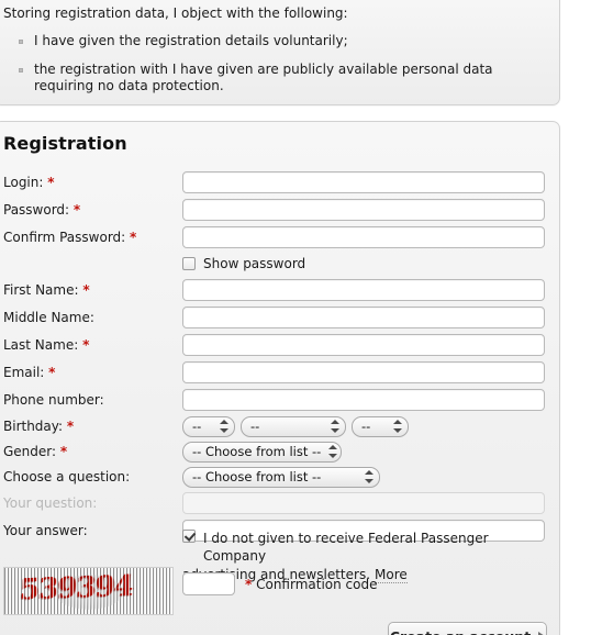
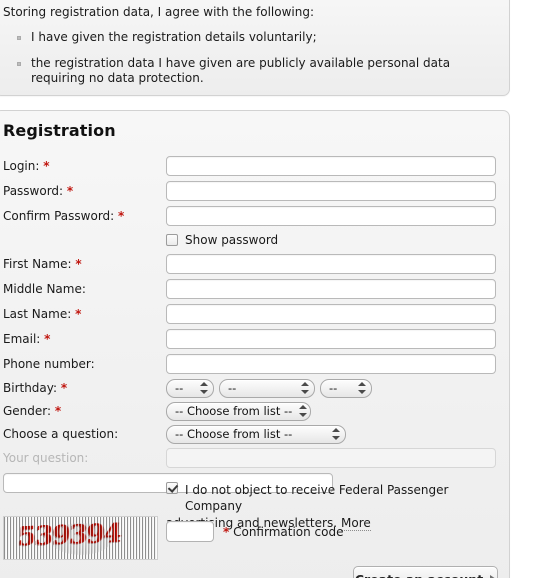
- Storing registration data, I object with the following:
+ Storing registration data, I agree with the following:
  I have given the registration details voluntarily;
- the registration with I have given are publicly available personal data requiring no data protection.
+ the registration data I have given are publicly available personal data requiring no data protection.
  Registration
  Login: *
  Password: *
  Confirm Password: *
  Show password
  First Name: *
  Middle Name:
  Last Name: *
  Email: *
  Phone number:
  Birthday: *
  --
  --
  --
  Gender: *
  -- Choose from list --
  Choose a question:
  -- Choose from list --
  Your question:
- Your answer:
- I do not given to receive Federal Passenger Company
+ I do not object to receive Federal Passenger Company
  ing and newsletters. More
  * Confirmation code
